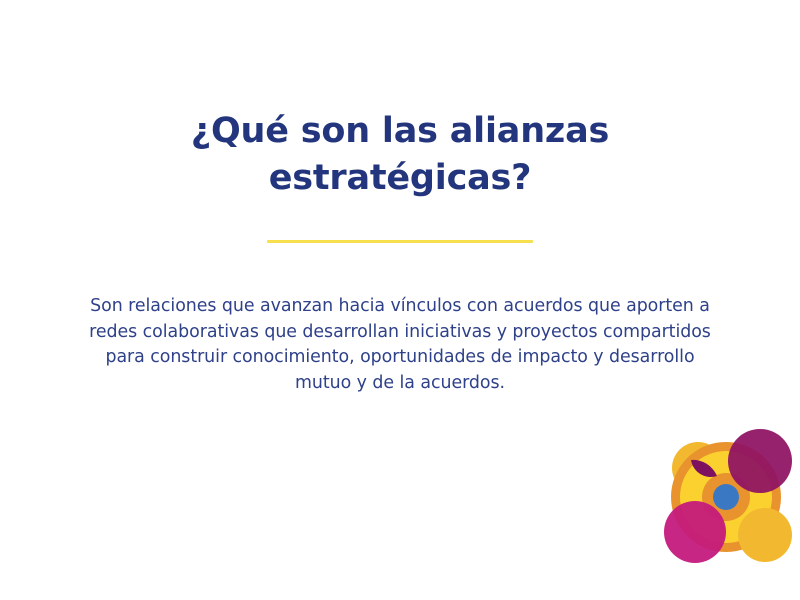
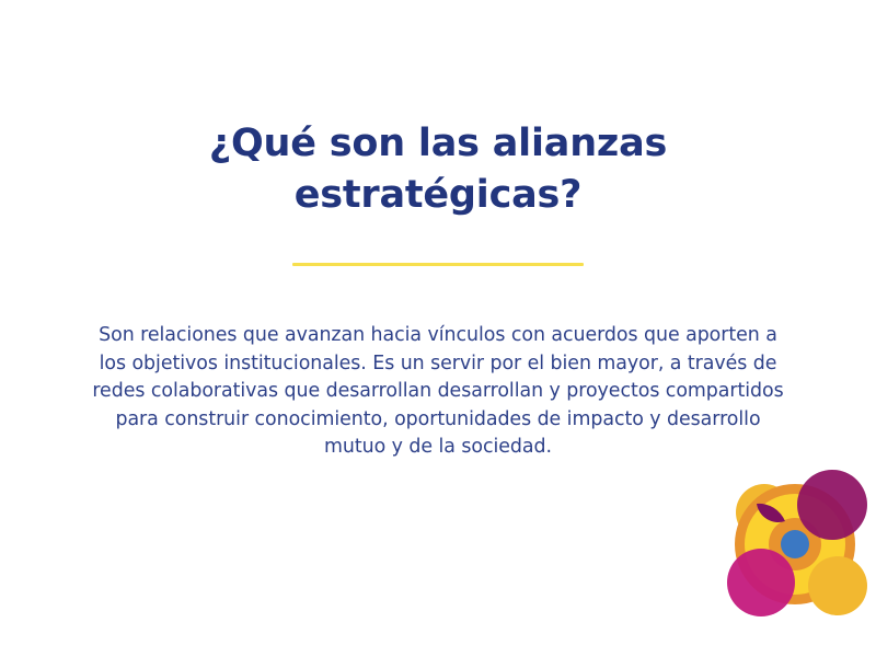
  ¿Qué son las alianzas
  estratégicas?
  Son relaciones que avanzan hacia vínculos con acuerdos que aporten a
+ los objetivos institucionales. Es un servir por el bien mayor, a través de
- redes colaborativas que desarrollan iniciativas y proyectos compartidos
+ redes colaborativas que desarrollan desarrollan y proyectos compartidos
  para construir conocimiento, oportunidades de impacto y desarrollo
- mutuo y de la acuerdos.
+ mutuo y de la sociedad.
